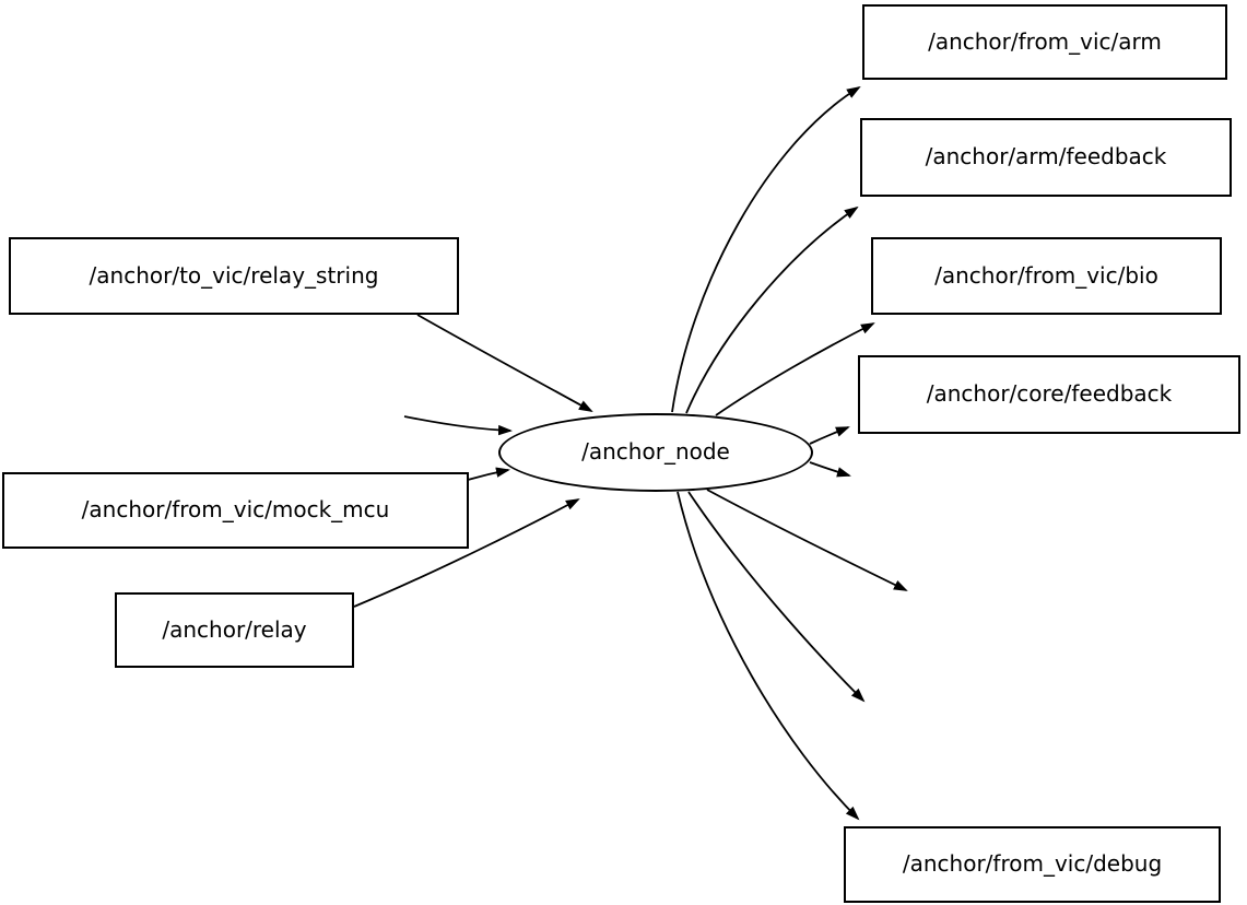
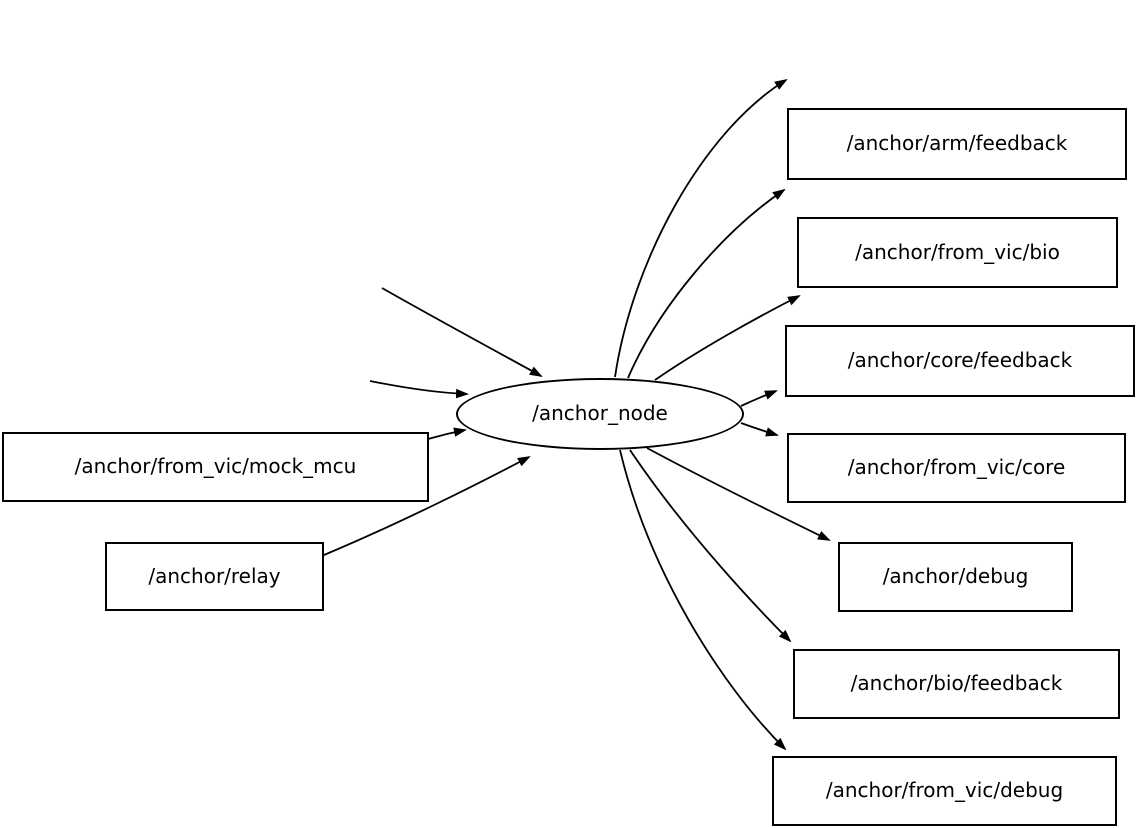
- /anchor/to_vic/relay_string
  /anchor/from_vic/mock_mcu
  /anchor/relay
  /anchor_node
- /anchor/from_vic/arm
  /anchor/arm/feedback
  /anchor/from_vic/bio
  /anchor/core/feedback
+ /anchor/from_vic/core
+ /anchor/debug
+ /anchor/bio/feedback
  /anchor/from_vic/debug
